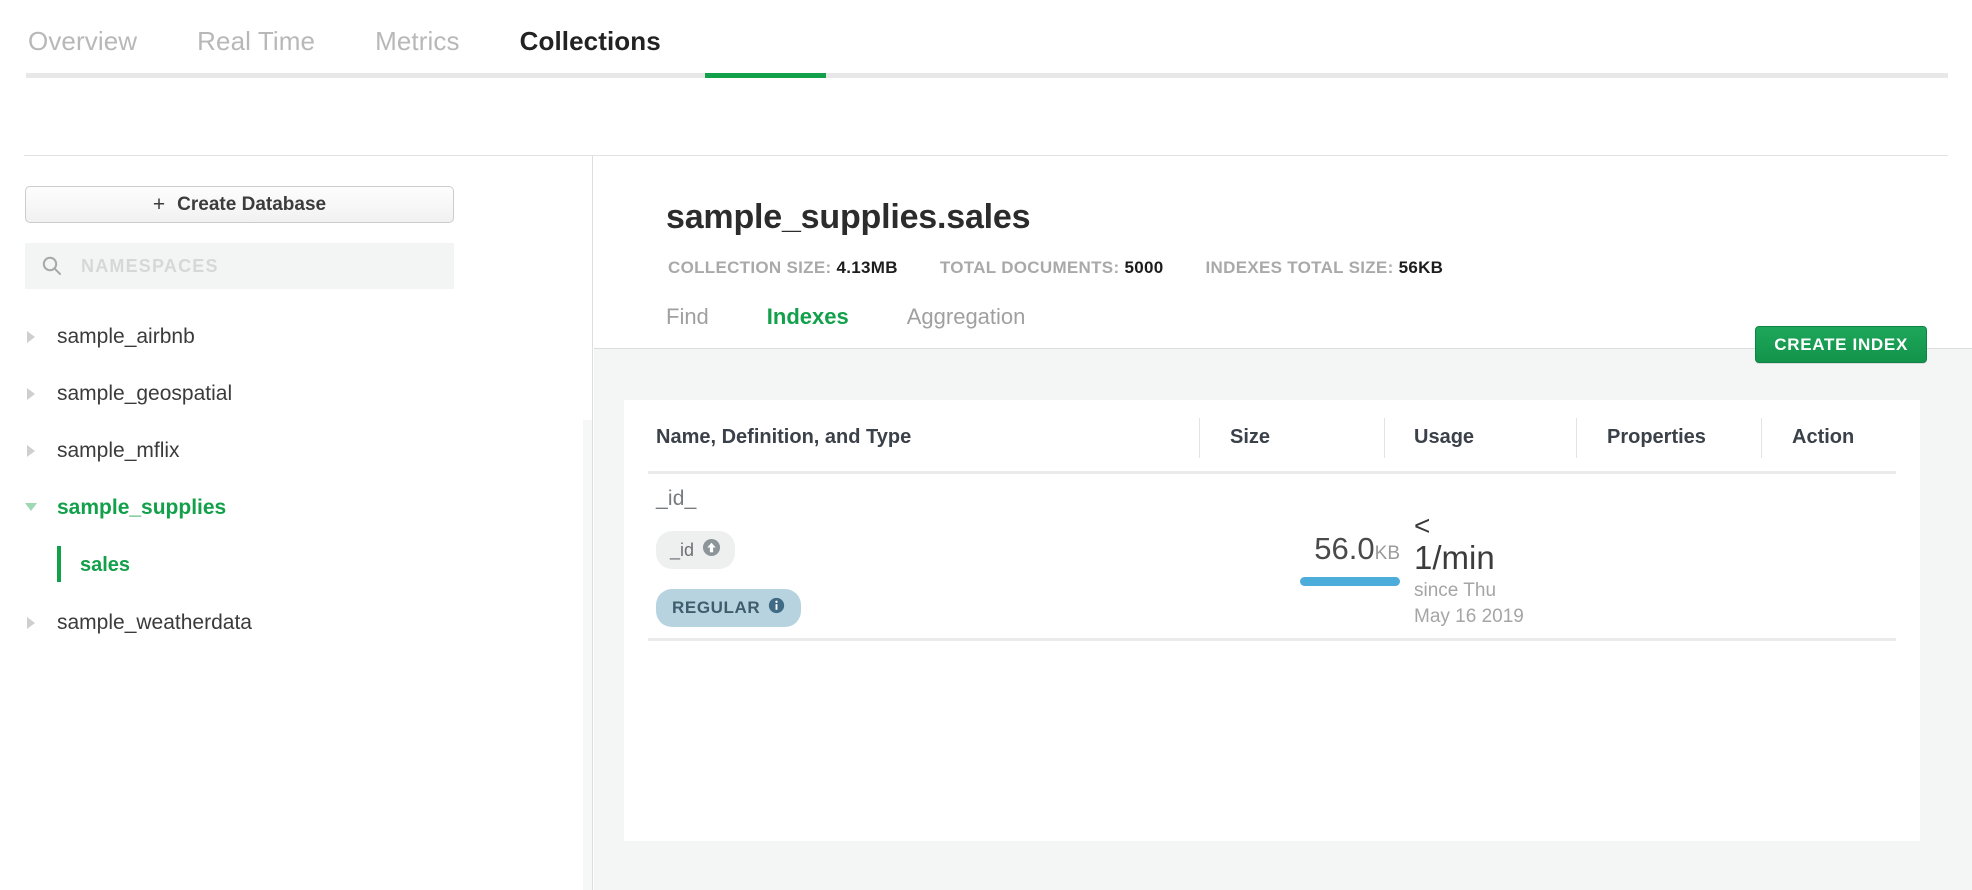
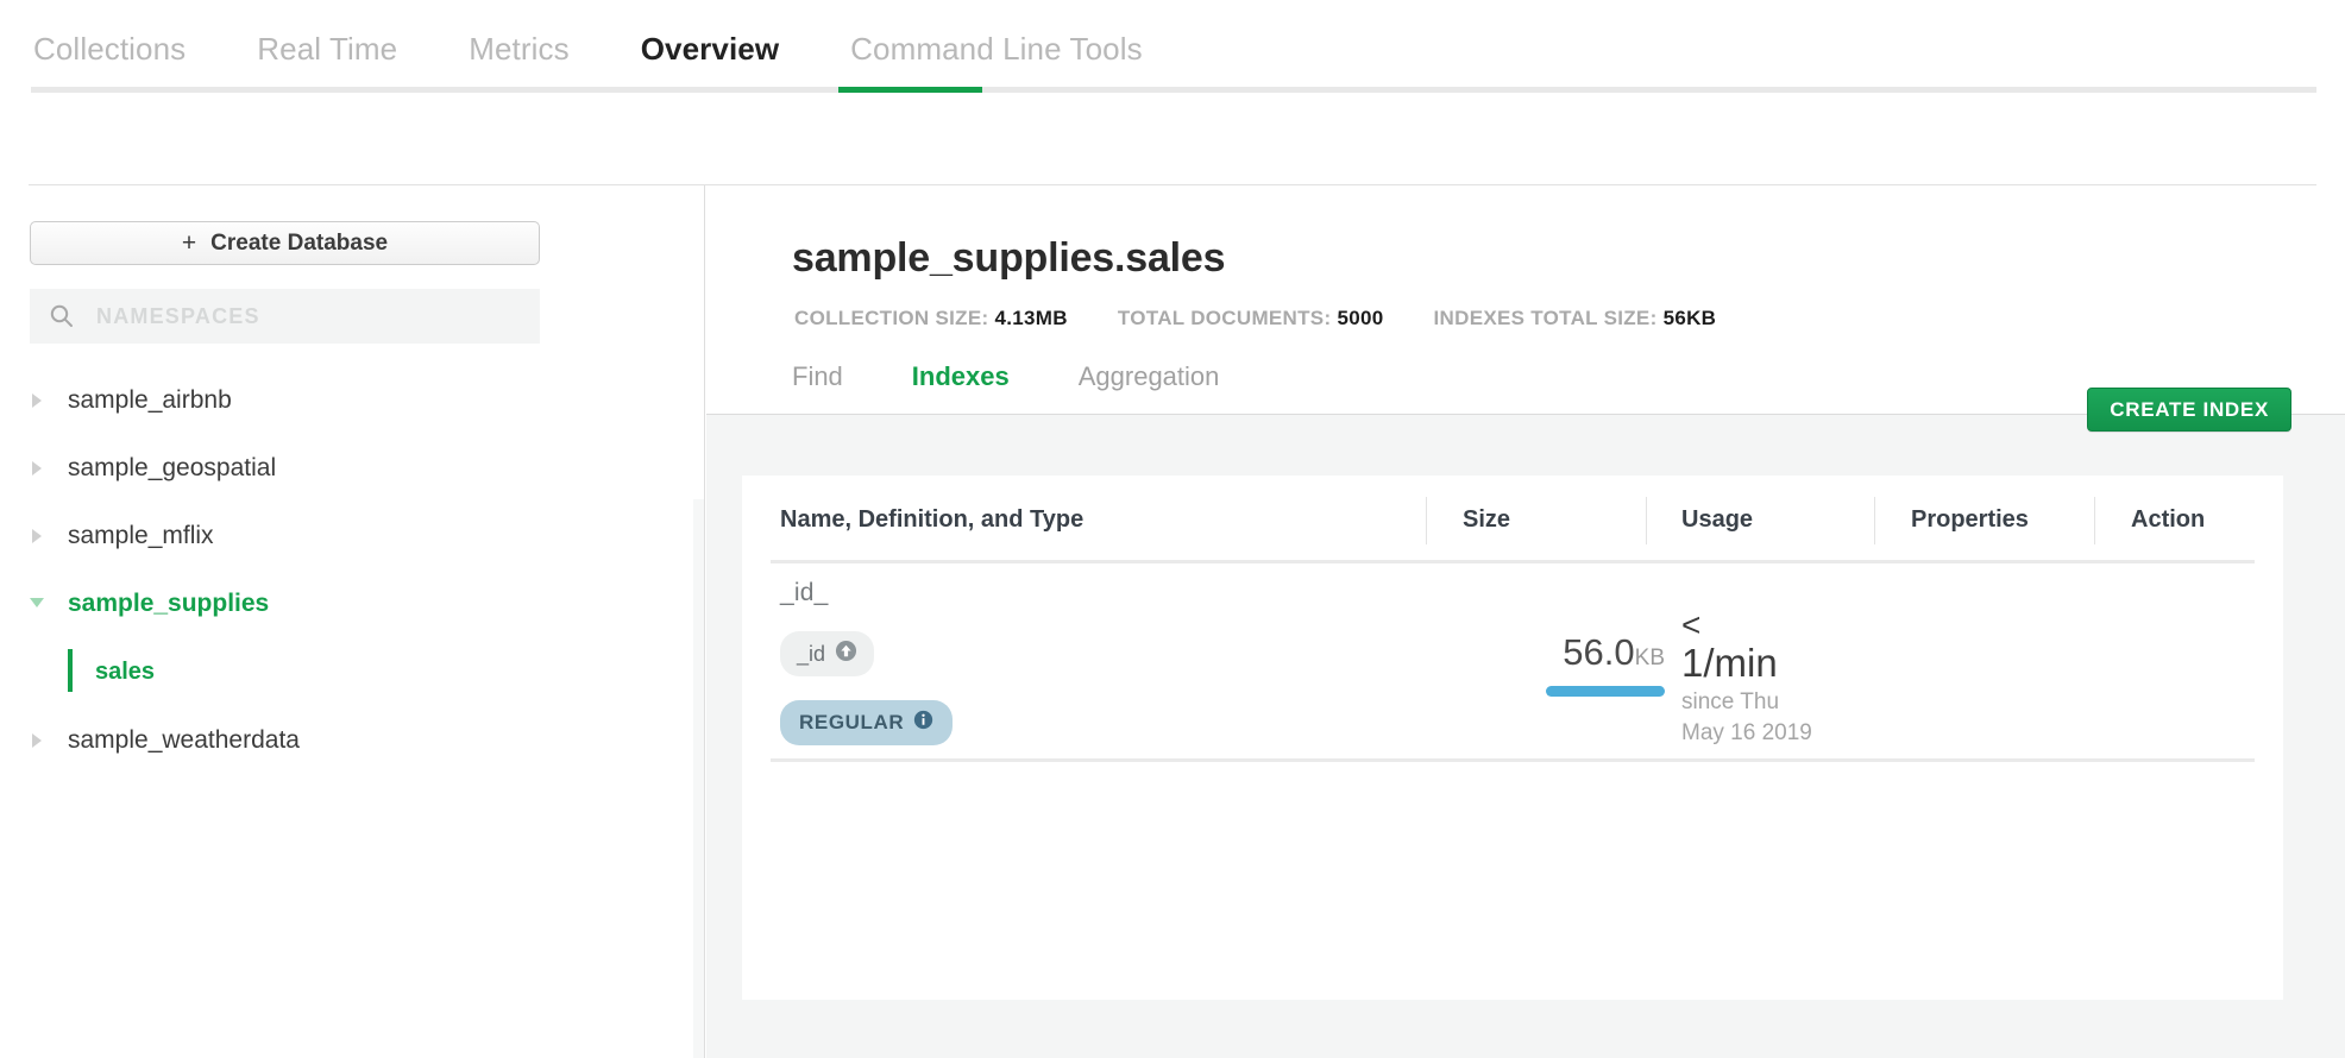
- Overview
+ Collections
  Real Time
  Metrics
- Collections
+ Overview
+ Command Line Tools
  +
  Create Database
  NAMESPACES
  sample_airbnb
  sample_geospatial
  sample_mflix
  sample_supplies
  sales
  sample_weatherdata
  sample_supplies.sales
  COLLECTION SIZE: 4.13MB TOTAL DOCUMENTS: 5000 INDEXES TOTAL SIZE: 56KB
  Find
  Indexes
  Aggregation
  CREATE INDEX
  Name, Definition, and Type
  Size
  Usage
  Properties
  Action
  _id_
  _id
  REGULAR
  56.0KB
  <
  1/min
  since Thu
  May 16 2019
